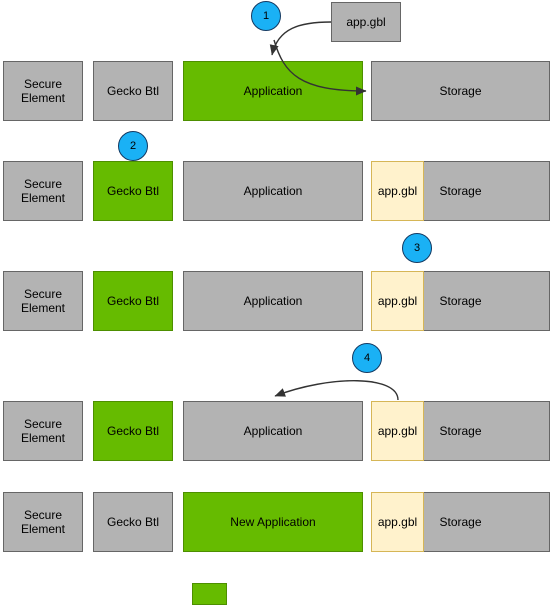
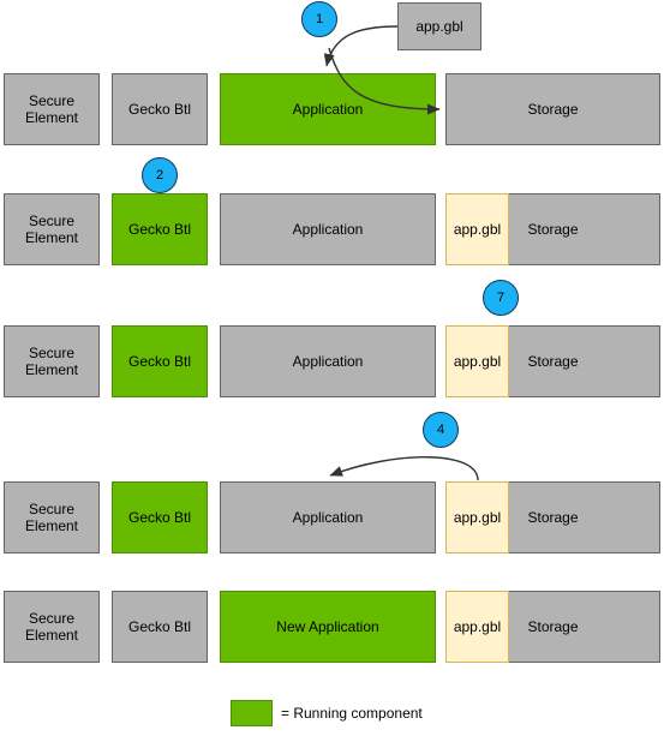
  app.gbl
  Secure
  Element
  Gecko Btl
  Application
  Storage
  Secure
  Element
  Gecko Btl
  Application
  Storage
  app.gbl
  Secure
  Element
  Gecko Btl
  Application
  Storage
  app.gbl
  Secure
  Element
  Gecko Btl
  Application
  Storage
  app.gbl
  Secure
  Element
  Gecko Btl
  New Application
  Storage
  app.gbl
  1
  2
- 3
+ 7
  4
+ = Running component
